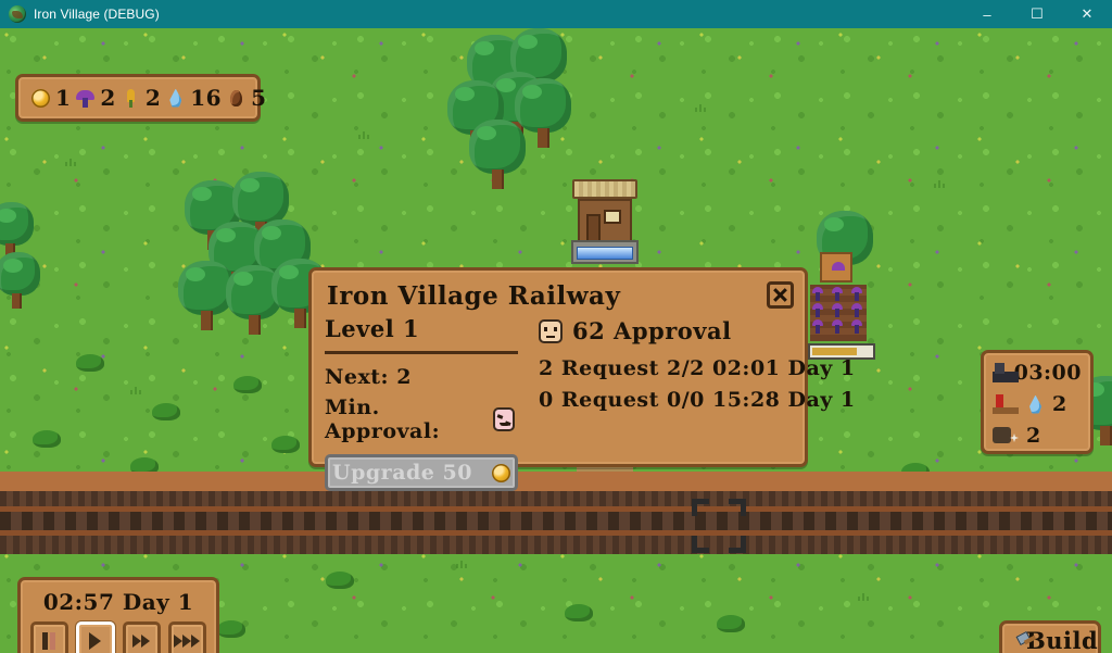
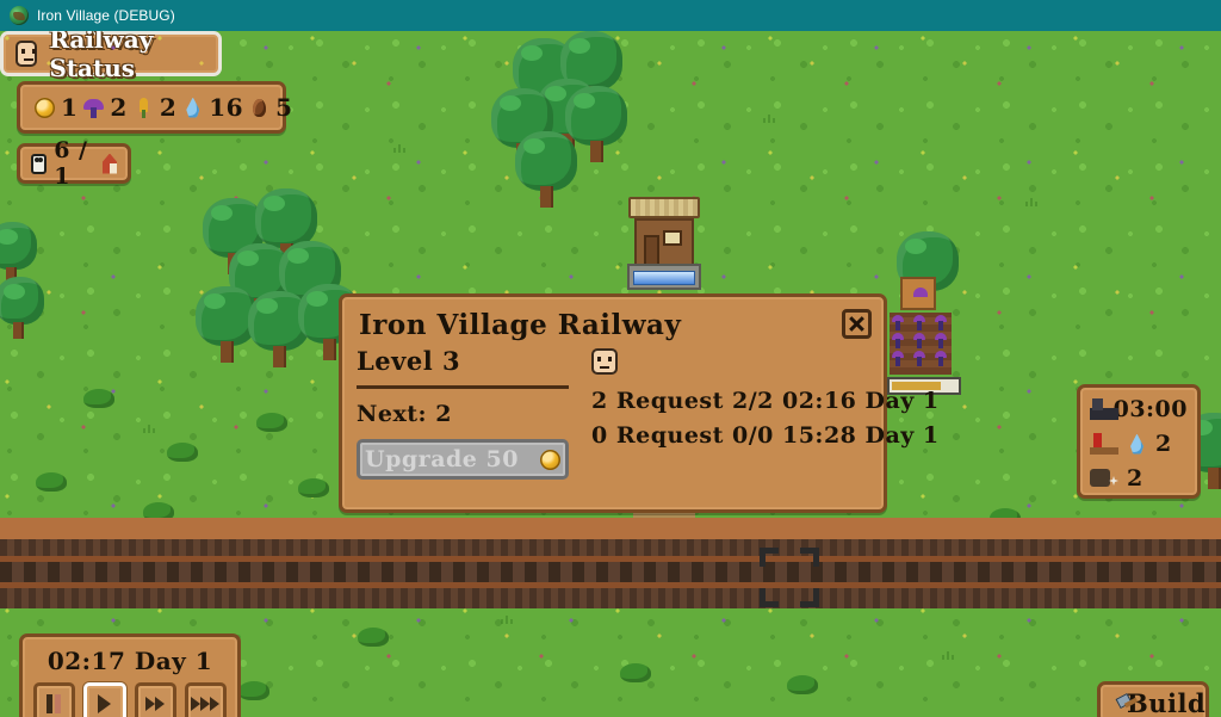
  Iron Village (DEBUG)
- –
- ☐
- ✕
  1
  2
  2
  16
  5
+ 6 / 1
  Build
  Iron Village Railway
- Level 1
+ Level 3
  Next: 2
- Min. Approval:
  Upgrade 50
- 62 Approval
- 2 Request 2/2 02:01 Day 1
+ 2 Request 2/2 02:16 Day 1
  0 Request 0/0 15:28 Day 1
+ Railway Status
- 02:57 Day 1
+ 02:17 Day 1
  03:00
  2
  2
